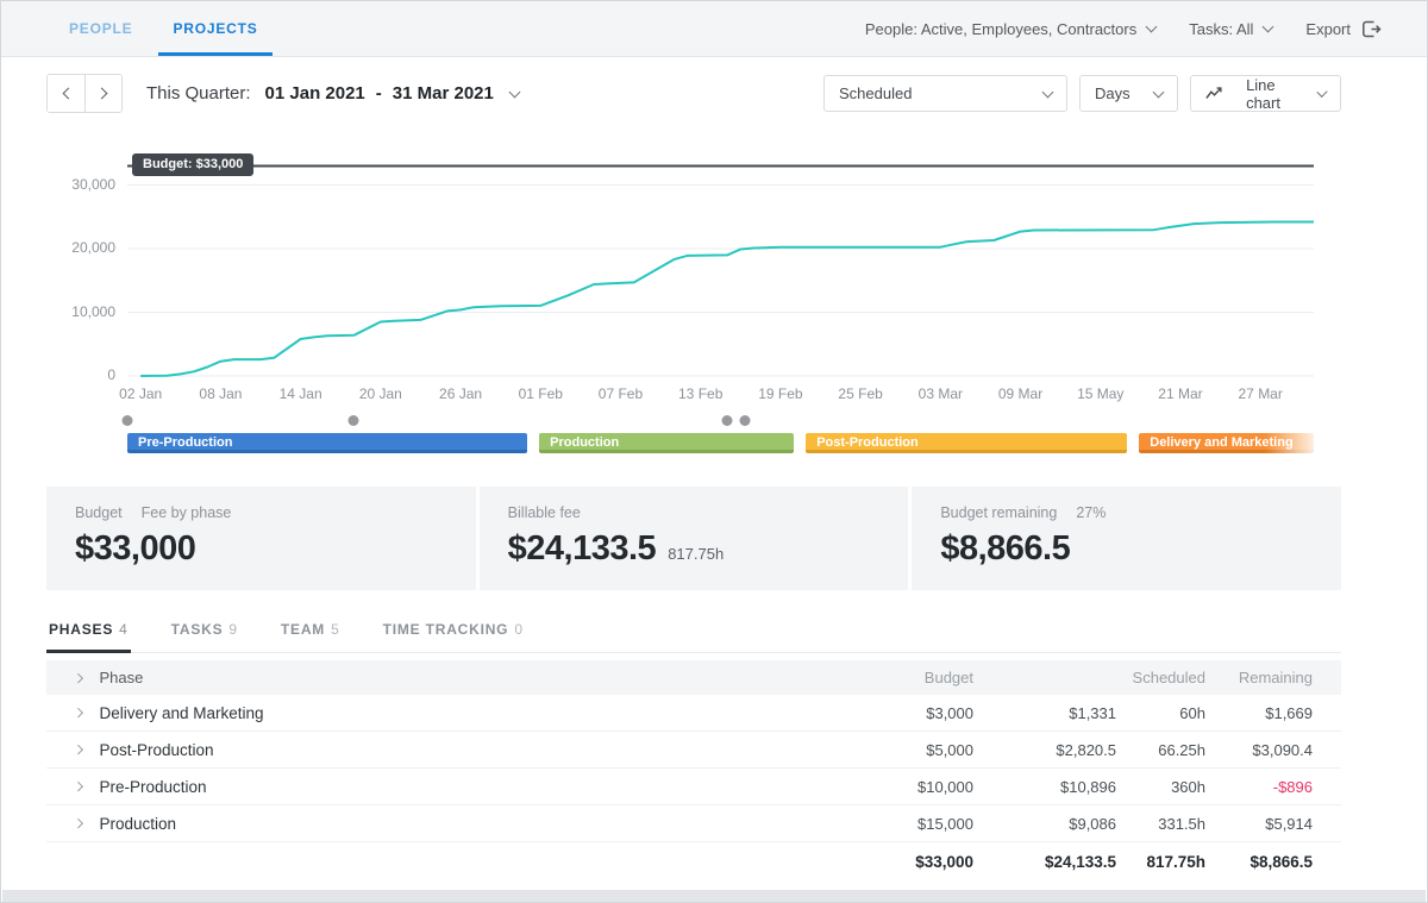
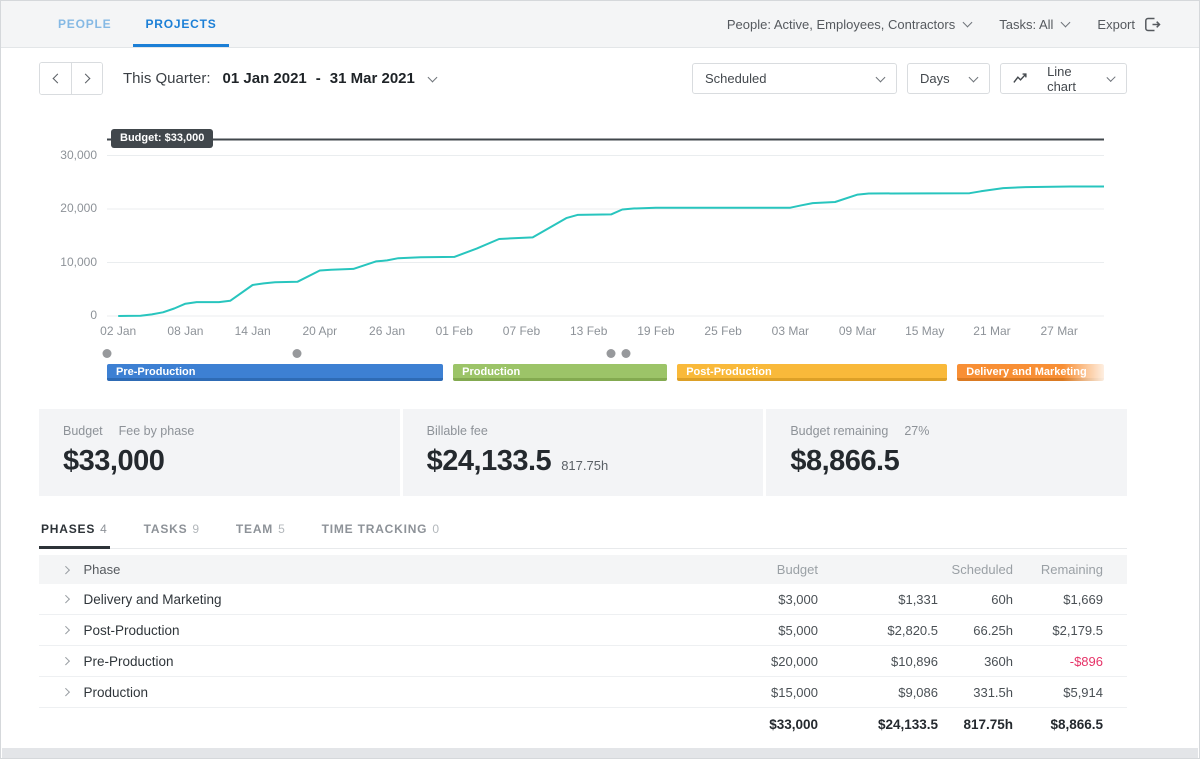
  PEOPLE
  PROJECTS
  People: Active, Employees, Contractors
  Tasks: All
  Export
  This Quarter:
  01 Jan 2021
  -
  31 Mar 2021
  Scheduled
  Days
  Line chart
  30,000
  20,000
  10,000
  0
  Budget: $33,000
  02 Jan
  08 Jan
  14 Jan
- 20 Jan
+ 20 Apr
  26 Jan
  01 Feb
  07 Feb
  13 Feb
  19 Feb
  25 Feb
  03 Mar
  09 Mar
  15 May
  21 Mar
  27 Mar
  Pre-Production
  Production
  Post-Production
  Delivery and Marketing
  Budget
  Fee by phase
  $33,000
  Billable fee
  $24,133.5
  817.75h
  Budget remaining
  27%
  $8,866.5
  PHASES 4
  TASKS 9
  TEAM 5
  TIME TRACKING 0
  Phase
  Budget
  Scheduled
  Remaining
  Delivery and Marketing
  $3,000
  $1,331
  60h
  $1,669
  Post-Production
  $5,000
  $2,820.5
  66.25h
- $3,090.4
+ $2,179.5
  Pre-Production
- $10,000
+ $20,000
  $10,896
  360h
  -$896
  Production
  $15,000
  $9,086
  331.5h
  $5,914
  $33,000
  $24,133.5
  817.75h
  $8,866.5
